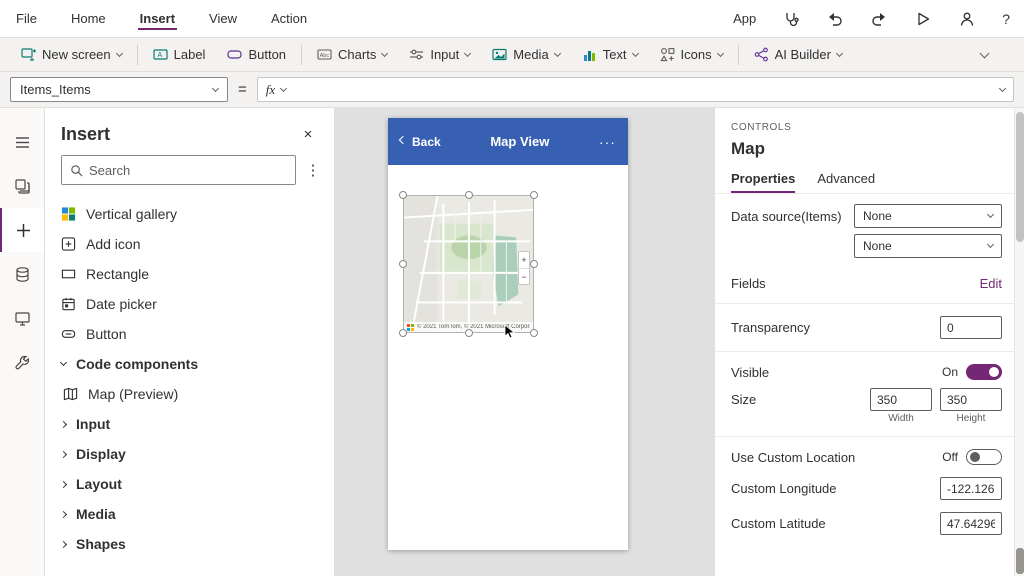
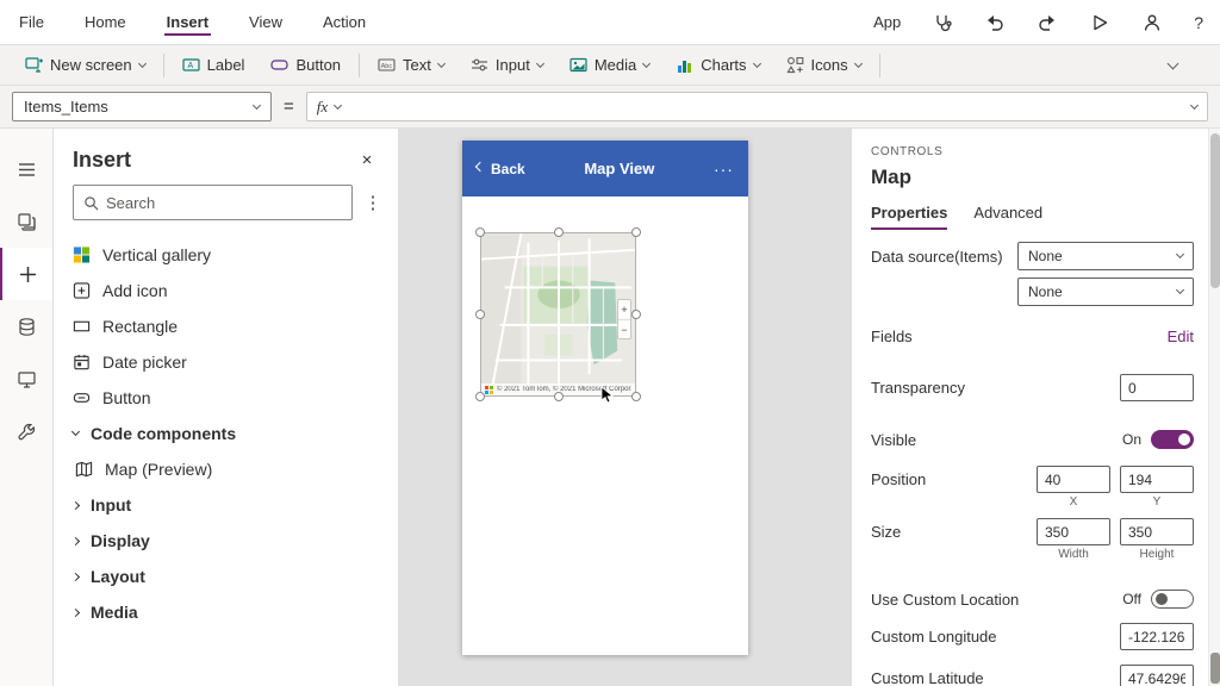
  File
  Home
  Insert
  View
  Action
  App
  ?
  New screen
  Label
  Button
- Charts
+ Text
  Input
  Media
- Text
+ Charts
  Icons
- AI Builder
  Items_Items
  =
  fx
  Insert
  ×
  Search
  ⋮
  Vertical gallery
  Add icon
  Rectangle
  Date picker
  Button
  Code components
  Map (Preview)
  Input
  Display
  Layout
  Media
- Shapes
  Back
  Map View
  ···
  +
  −
  CONTROLS
  Map
  Properties
  Advanced
  Data source(Items)
  None
  None
  Fields
  Edit
  Transparency
  0
  Visible
  On
+ Position
+ 40
+ X
+ 194
+ Y
  Size
  350
  Width
  350
  Height
  Use Custom Location
  Off
  Custom Longitude
  -122.126
  Custom Latitude
  47.64296
